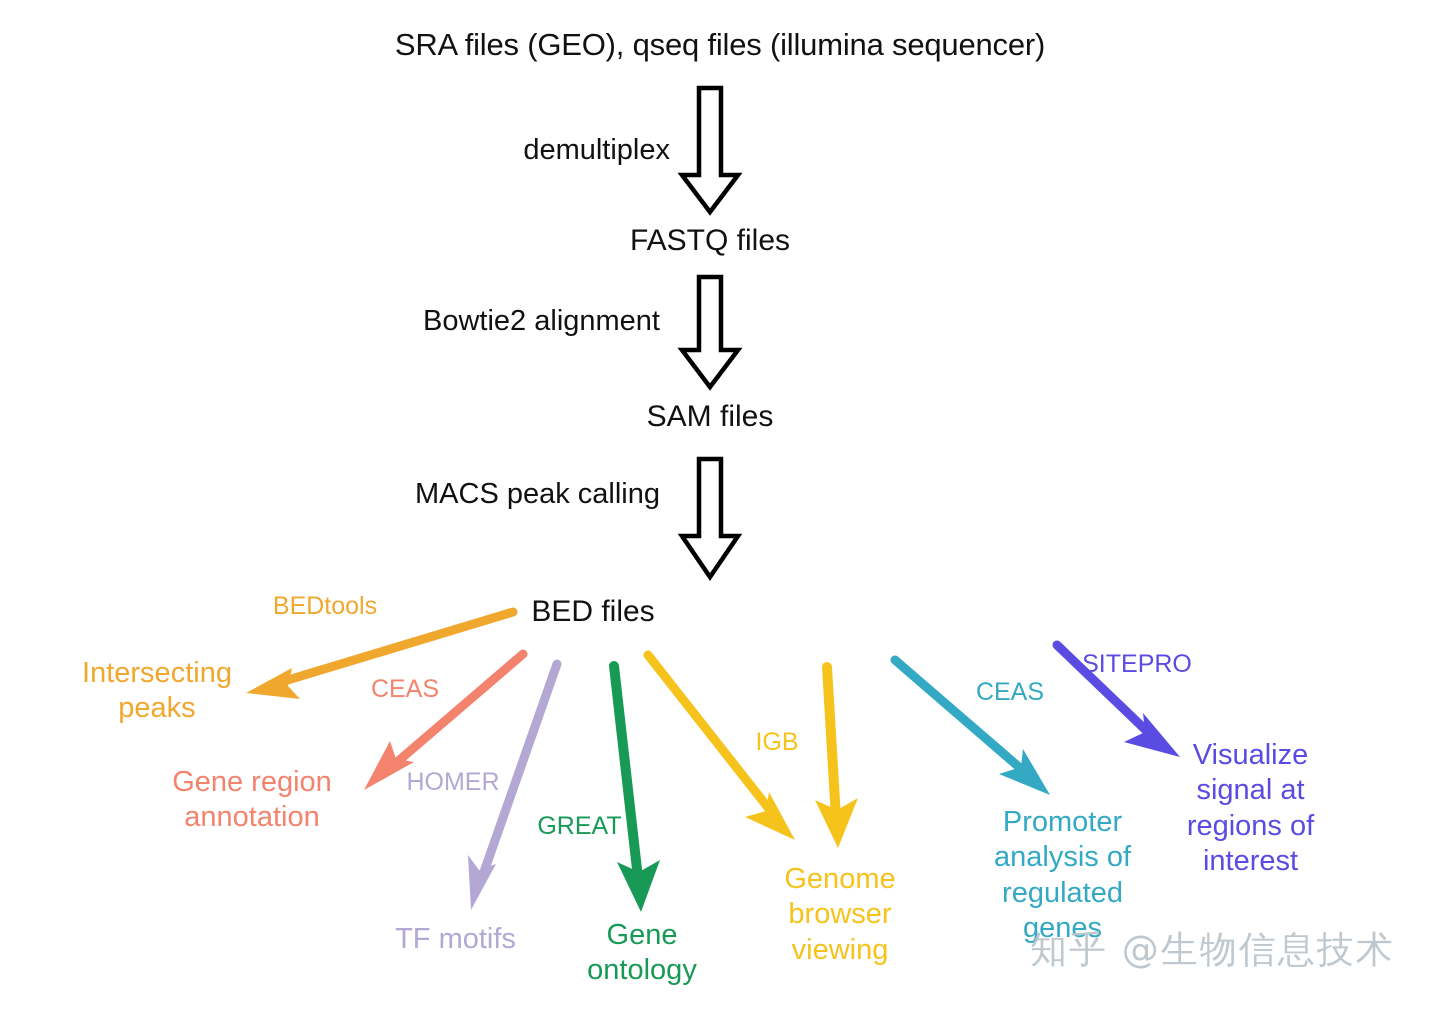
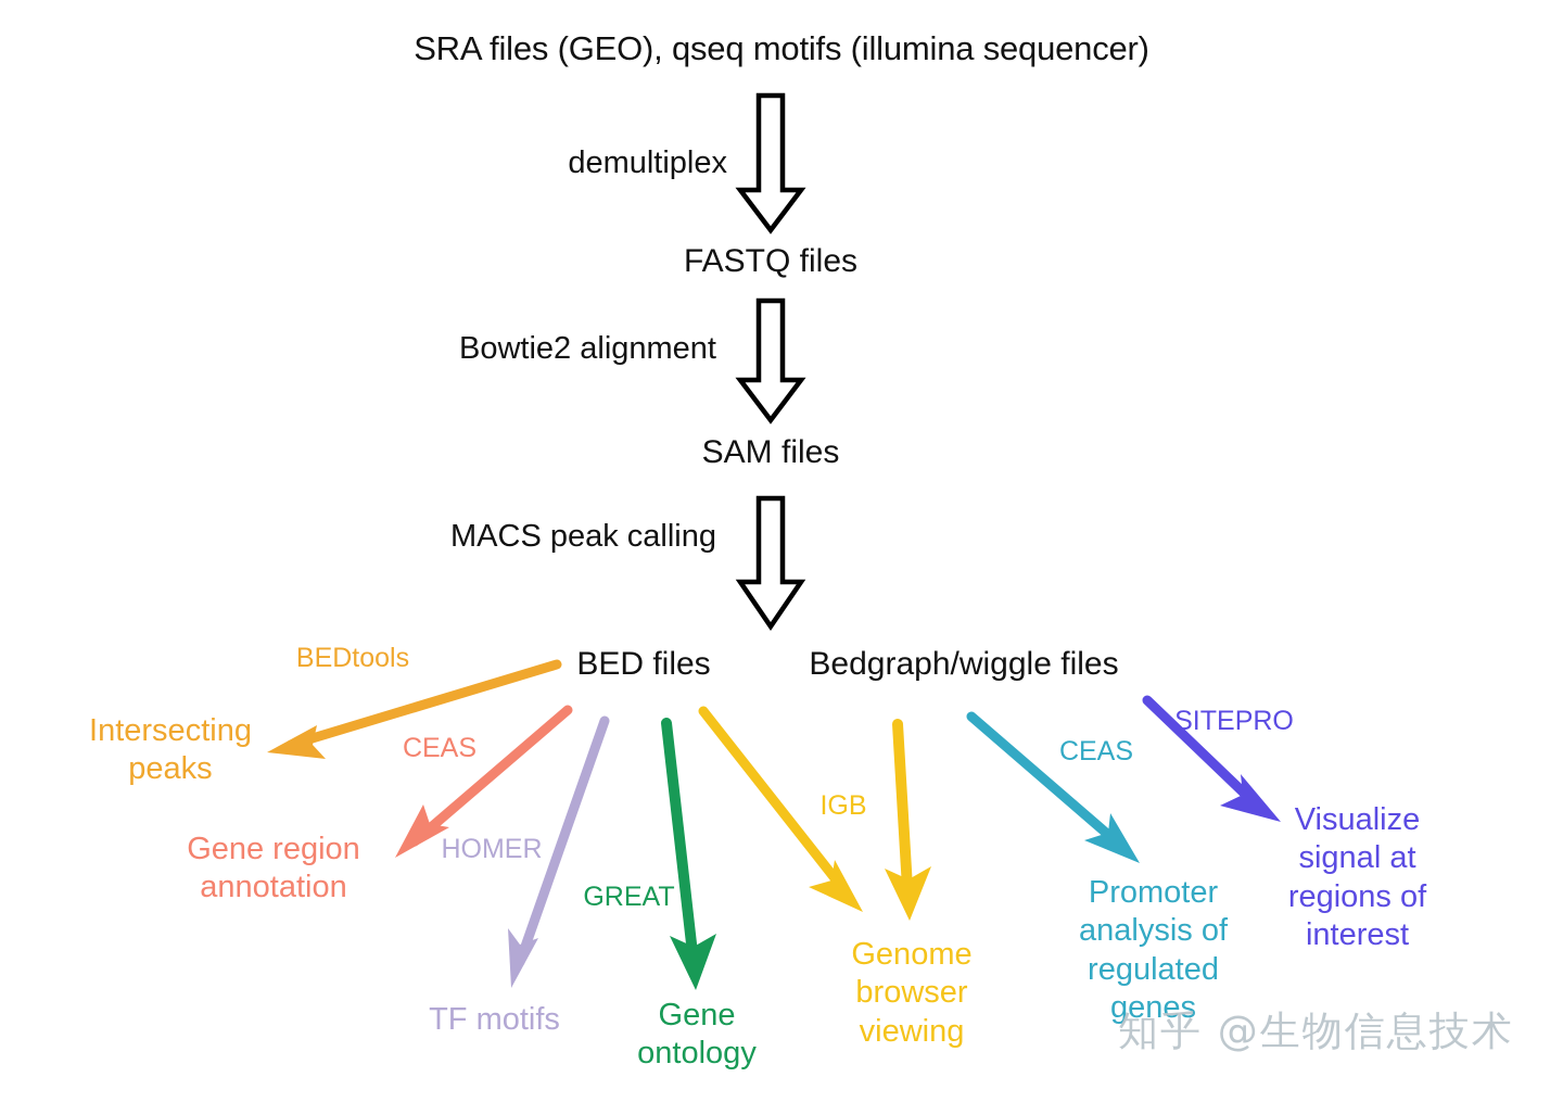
- SRA files (GEO), qseq files (illumina sequencer)
+ SRA files (GEO), qseq motifs (illumina sequencer)
  demultiplex
  FASTQ files
  Bowtie2 alignment
  SAM files
  MACS peak calling
  BED files
+ Bedgraph/wiggle files
  BEDtools
  CEAS
  HOMER
  GREAT
  IGB
  CEAS
  SITEPRO
  Intersecting
  peaks
  Gene region
  annotation
  TF motifs
  Gene
  ontology
  Genome
  browser
  viewing
  Promoter
  analysis of
  regulated
  genes
  Visualize
  signal at
  regions of
  interest
  知乎 @生物信息技术
